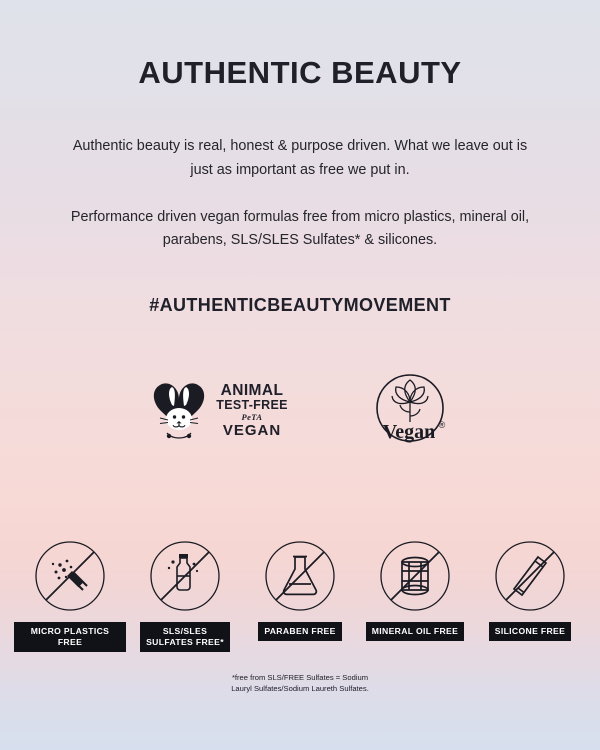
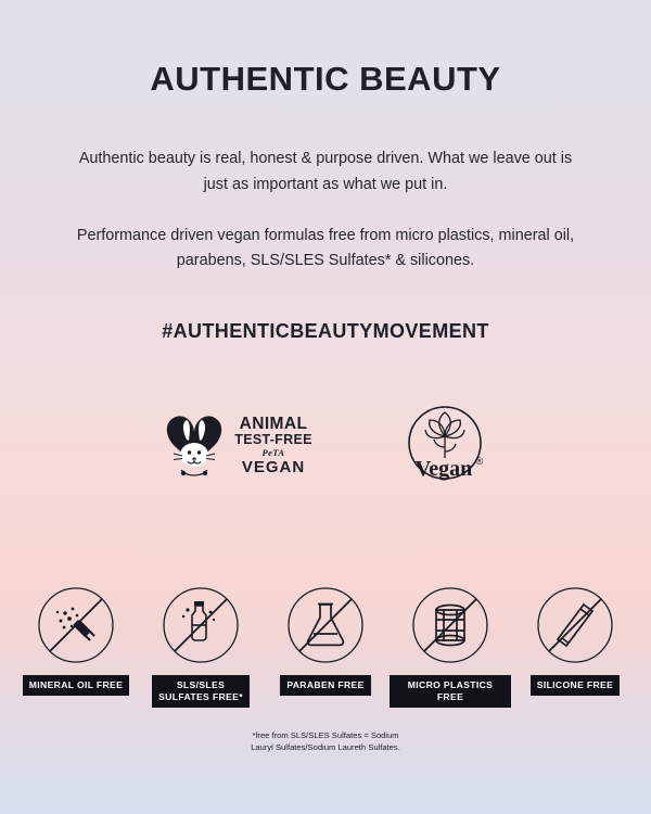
  AUTHENTIC BEAUTY
- Authentic beauty is real, honest & purpose driven. What we leave out is just as important as free we put in.
+ Authentic beauty is real, honest & purpose driven. What we leave out is just as important as what we put in.
  Performance driven vegan formulas free from micro plastics, mineral oil, parabens, SLS/SLES Sulfates* & silicones.
  #AUTHENTICBEAUTYMOVEMENT
  ANIMAL
  TEST-FREE
  PeTA
  VEGAN
  Vegan
  ®
- MICRO PLASTICS FREE
+ MINERAL OIL FREE
  SLS/SLES
  SULFATES FREE*
  PARABEN FREE
- MINERAL OIL FREE
+ MICRO PLASTICS FREE
  SILICONE FREE
- *free from SLS/FREE Sulfates = Sodium
+ *free from SLS/SLES Sulfates = Sodium
  Lauryl Sulfates/Sodium Laureth Sulfates.
